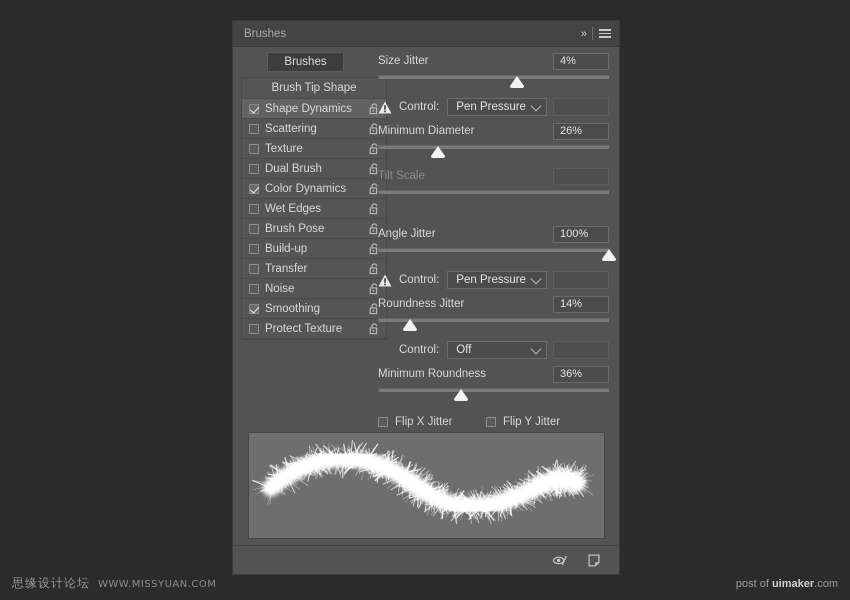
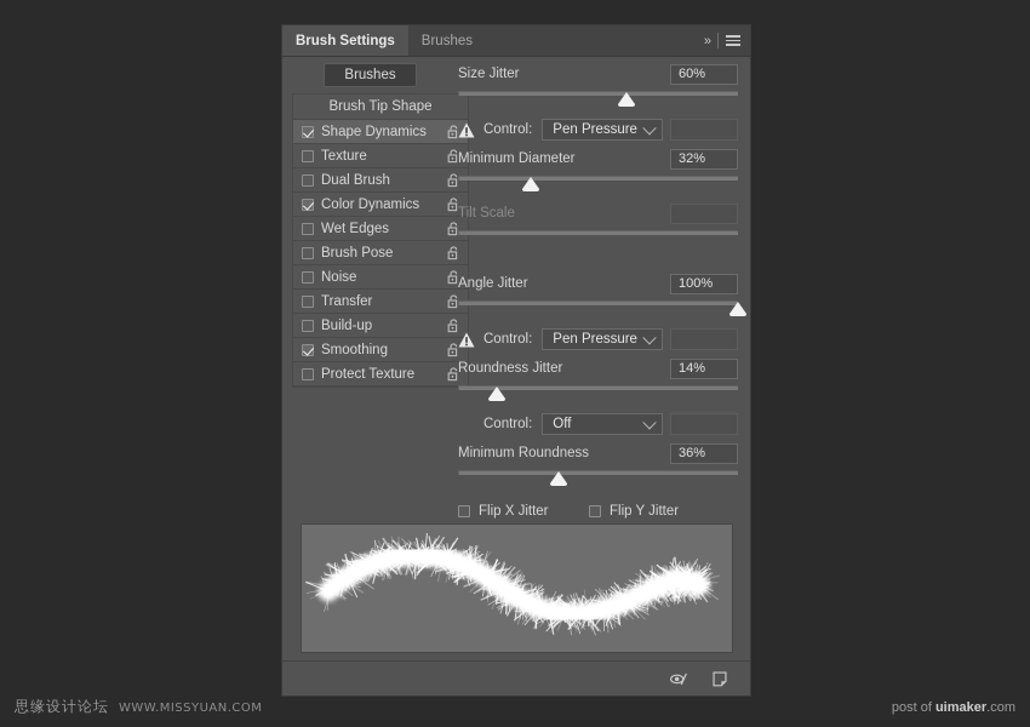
+ Brush Settings
  Brushes
  »
  Brushes
  Brush Tip Shape
  Shape Dynamics
- Scattering
  Texture
  Dual Brush
  Color Dynamics
  Wet Edges
  Brush Pose
- Build-up
+ Noise
  Transfer
- Noise
+ Build-up
  Smoothing
  Protect Texture
  Size Jitter
- 4%
+ 60%
  Control:
  Pen Pressure
  Minimum Diameter
- 26%
+ 32%
  Tilt Scale
  Angle Jitter
  100%
  Control:
  Pen Pressure
  Roundness Jitter
  14%
  Control:
  Off
  Minimum Roundness
  36%
  Flip X Jitter
  Flip Y Jitter
  思缘设计论坛
  WWW.MISSYUAN.COM
  post of uimaker.com
